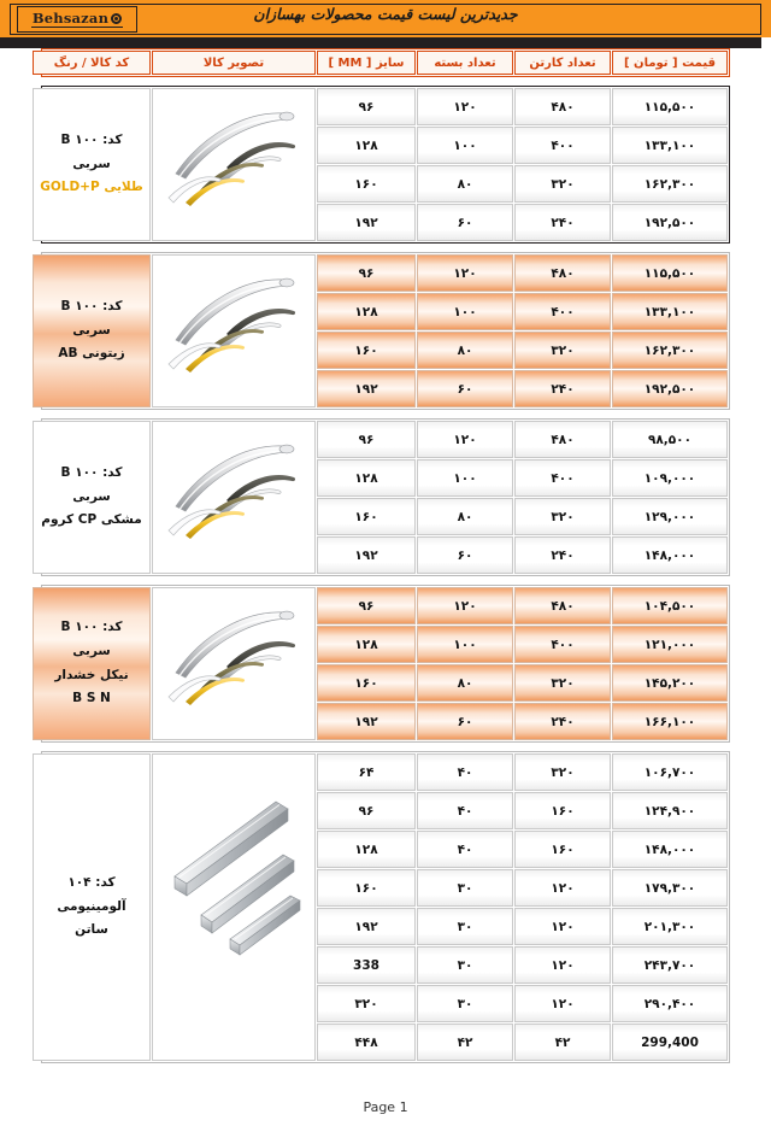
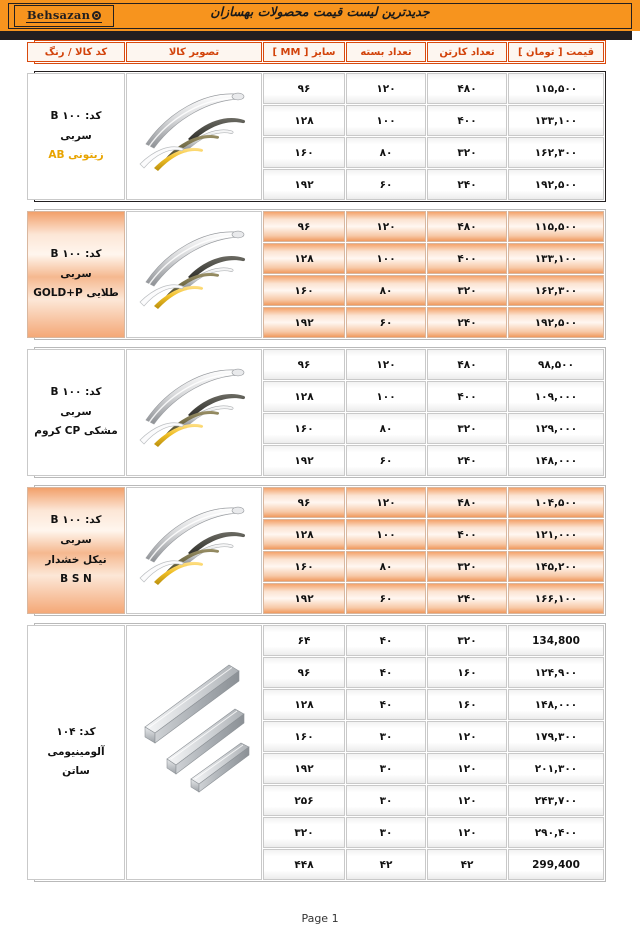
  جدیدترین لیست قیمت محصولات بهسازان
  Behsazan
  قیمت [ تومان ]	تعداد کارتن	تعداد بسته	سایز [ MM ]	تصویر کالا	کد کالا / رنگ
- ۱۱۵,۵۰۰	۴۸۰	۱۲۰	۹۶		کد: B ۱۰۰سربیطلایی GOLD+P
+ ۱۱۵,۵۰۰	۴۸۰	۱۲۰	۹۶		کد: B ۱۰۰سربیزیتونی AB
  ۱۳۳,۱۰۰	۴۰۰	۱۰۰	۱۲۸
  ۱۶۲,۳۰۰	۳۲۰	۸۰	۱۶۰
  ۱۹۲,۵۰۰	۲۴۰	۶۰	۱۹۲
- ۱۱۵,۵۰۰	۴۸۰	۱۲۰	۹۶		کد: B ۱۰۰سربیزیتونی AB
+ ۱۱۵,۵۰۰	۴۸۰	۱۲۰	۹۶		کد: B ۱۰۰سربیطلایی GOLD+P
  ۱۳۳,۱۰۰	۴۰۰	۱۰۰	۱۲۸
  ۱۶۲,۳۰۰	۳۲۰	۸۰	۱۶۰
  ۱۹۲,۵۰۰	۲۴۰	۶۰	۱۹۲
  ۹۸,۵۰۰	۴۸۰	۱۲۰	۹۶		کد: B ۱۰۰سربیمشکی CP کروم
  ۱۰۹,۰۰۰	۴۰۰	۱۰۰	۱۲۸
  ۱۲۹,۰۰۰	۳۲۰	۸۰	۱۶۰
  ۱۴۸,۰۰۰	۲۴۰	۶۰	۱۹۲
  ۱۰۴,۵۰۰	۴۸۰	۱۲۰	۹۶		کد: B ۱۰۰سربینیکل خشدارB S N
  ۱۲۱,۰۰۰	۴۰۰	۱۰۰	۱۲۸
  ۱۴۵,۲۰۰	۳۲۰	۸۰	۱۶۰
  ۱۶۶,۱۰۰	۲۴۰	۶۰	۱۹۲
- ۱۰۶,۷۰۰	۳۲۰	۴۰	۶۴		کد: ۱۰۴آلومینیومی ساتن
+ 134,800	۳۲۰	۴۰	۶۴		کد: ۱۰۴آلومینیومی ساتن
  ۱۲۴,۹۰۰	۱۶۰	۴۰	۹۶
  ۱۴۸,۰۰۰	۱۶۰	۴۰	۱۲۸
  ۱۷۹,۳۰۰	۱۲۰	۳۰	۱۶۰
  ۲۰۱,۳۰۰	۱۲۰	۳۰	۱۹۲
- ۲۴۳,۷۰۰	۱۲۰	۳۰	338
+ ۲۴۳,۷۰۰	۱۲۰	۳۰	۲۵۶
  ۲۹۰,۴۰۰	۱۲۰	۳۰	۳۲۰
  299,400	۴۲	۴۲	۴۴۸
  Page 1
